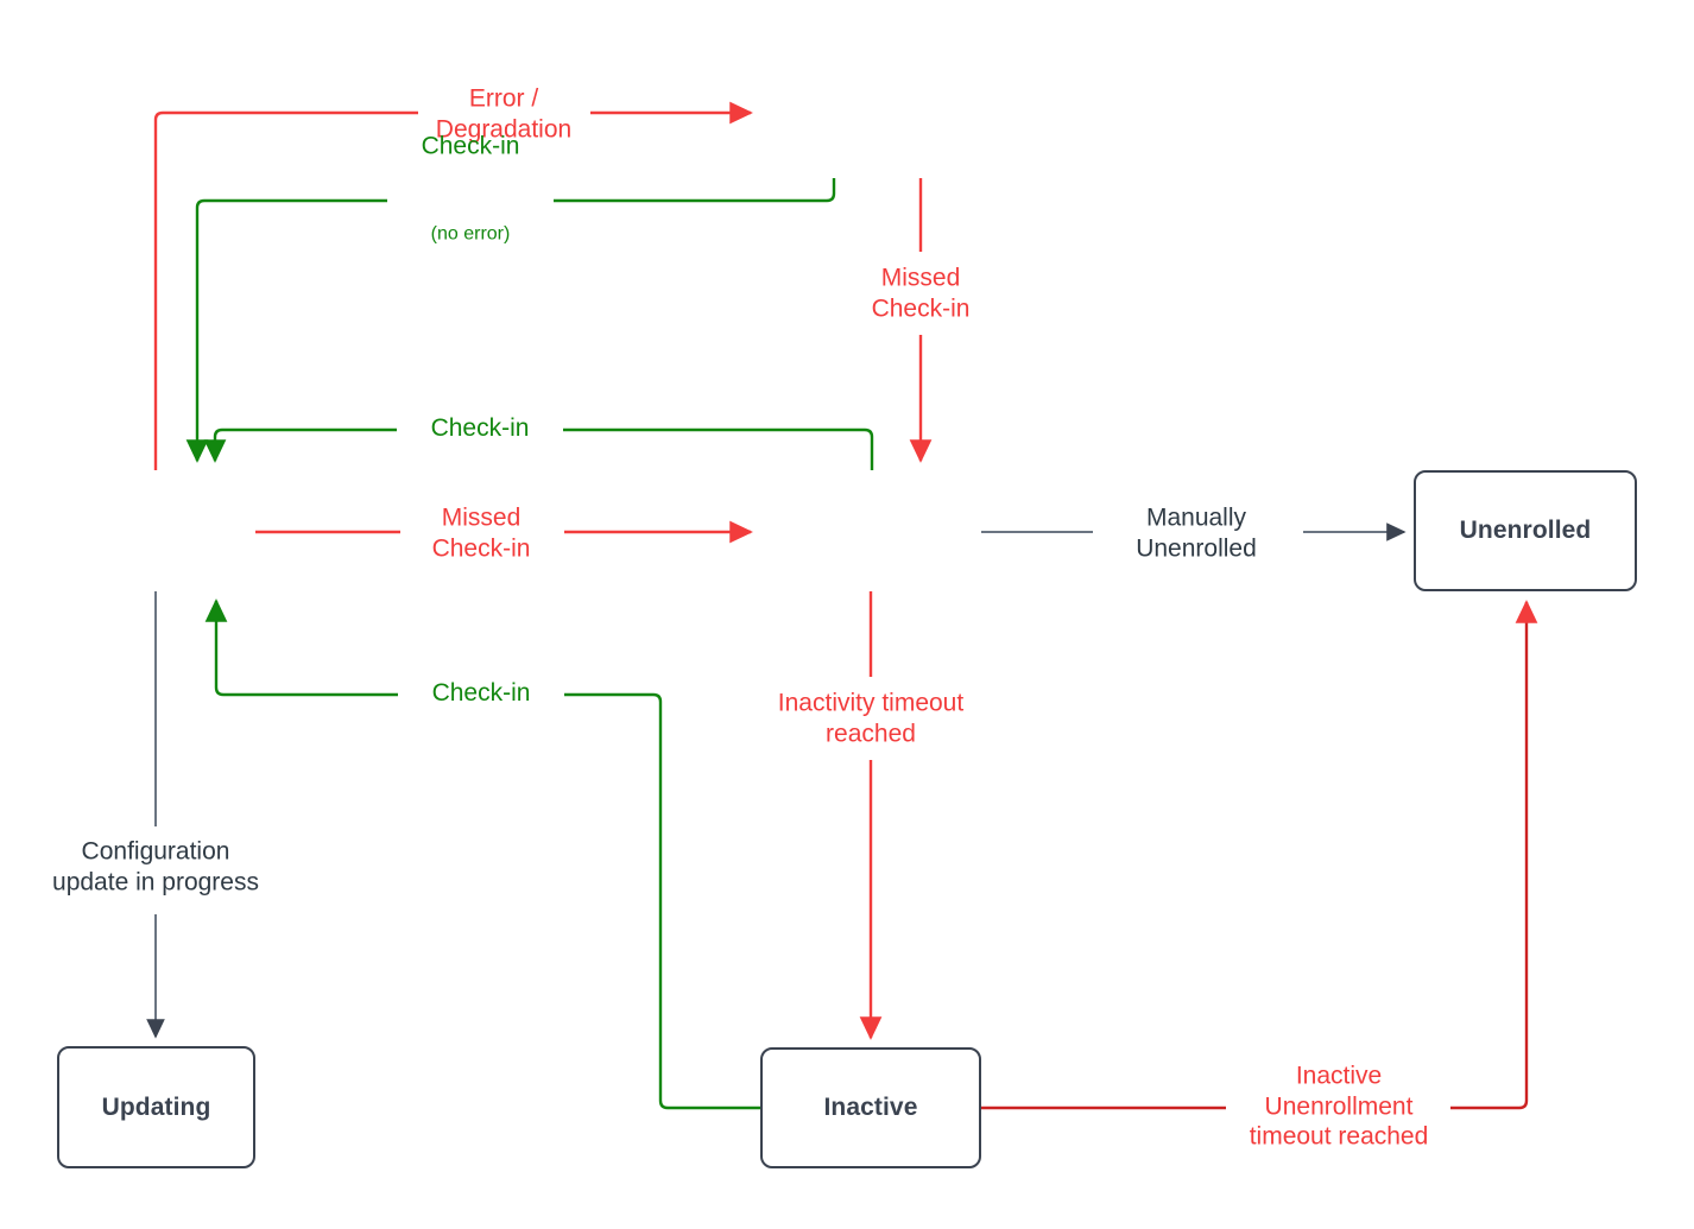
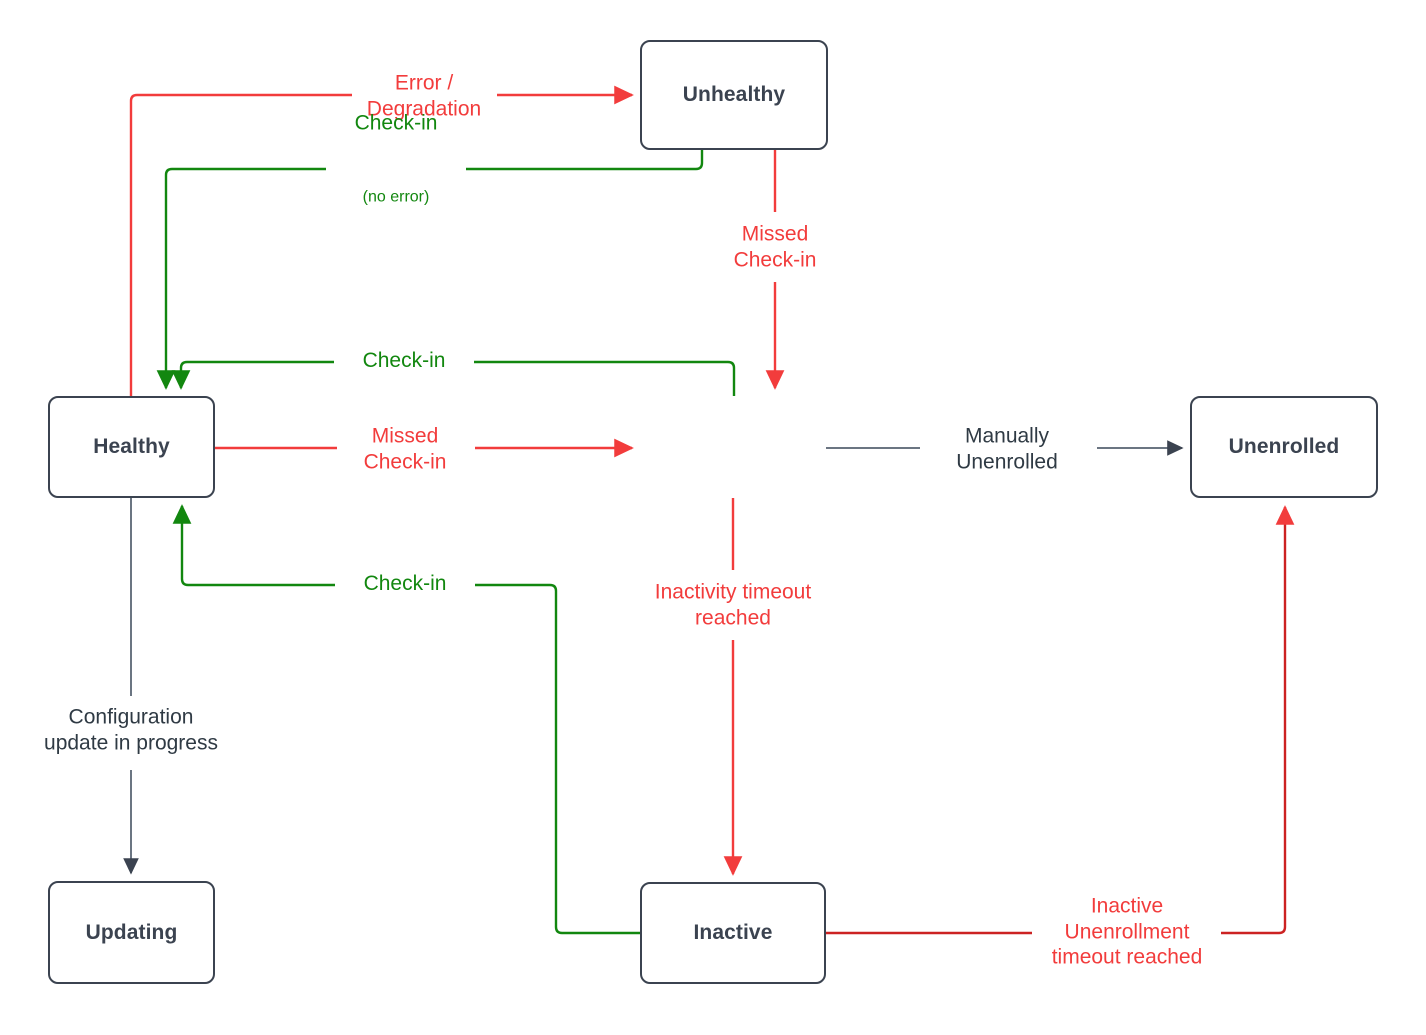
+ Unhealthy
+ Healthy
  Unenrolled
  Updating
  Inactive
  Error /
  Degradation
  Check-in
  (no error)
  Missed
  Check-in
  Check-in
  Missed
  Check-in
  Manually
  Unenrolled
  Check-in
  Inactivity timeout
  reached
  Configuration
  update in progress
  Inactive
  Unenrollment
  timeout reached
